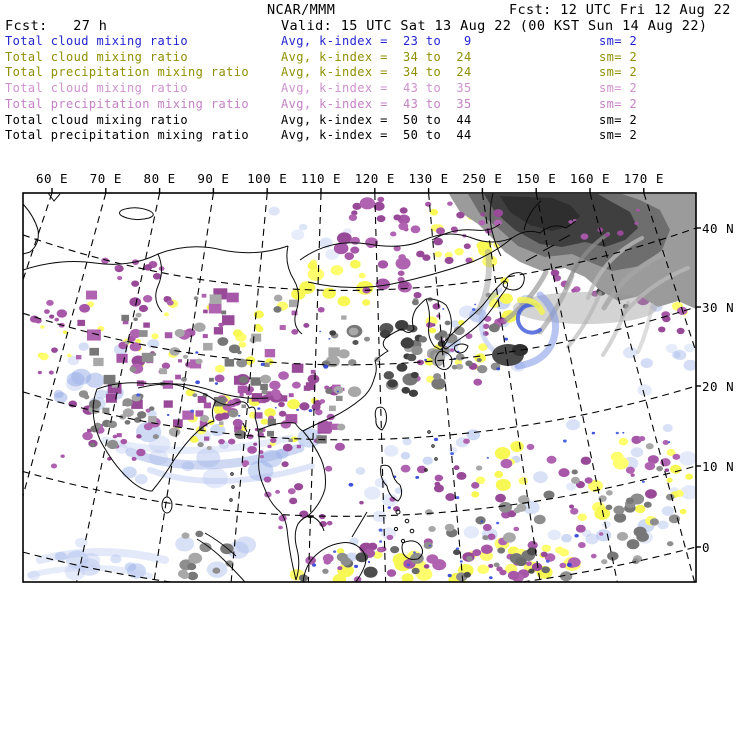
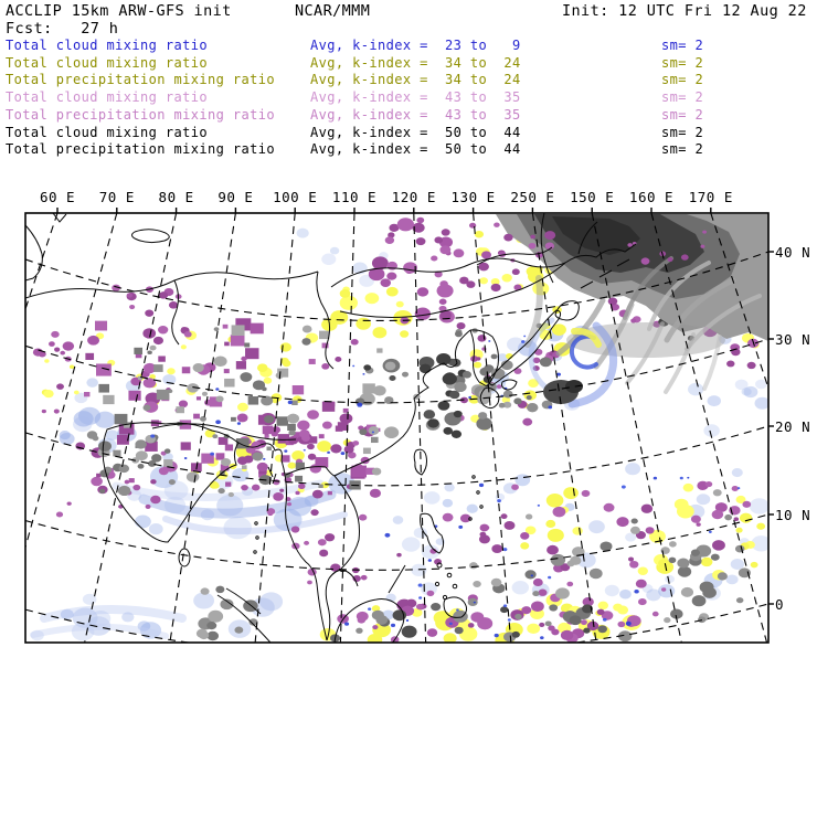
+ ACCLIP 15km ARW-GFS init
  NCAR/MMM
- Fcst: 12 UTC Fri 12 Aug 22
+ Init: 12 UTC Fri 12 Aug 22
  Fcst: 27 h
- Valid: 15 UTC Sat 13 Aug 22 (00 KST Sun 14 Aug 22)
  Total cloud mixing ratio
  Avg, k-index = 23 to 9
  sm= 2
  Total cloud mixing ratio
  Avg, k-index = 34 to 24
  sm= 2
  Total precipitation mixing ratio
  Avg, k-index = 34 to 24
  sm= 2
  Total cloud mixing ratio
  Avg, k-index = 43 to 35
  sm= 2
  Total precipitation mixing ratio
  Avg, k-index = 43 to 35
  sm= 2
  Total cloud mixing ratio
  Avg, k-index = 50 to 44
  sm= 2
  Total precipitation mixing ratio
  Avg, k-index = 50 to 44
  sm= 2
  60 E
  70 E
  80 E
  90 E
  100 E
  110 E
  120 E
  130 E
  250 E
  150 E
  160 E
  170 E
  40 N
  30 N
  20 N
  10 N
  0
